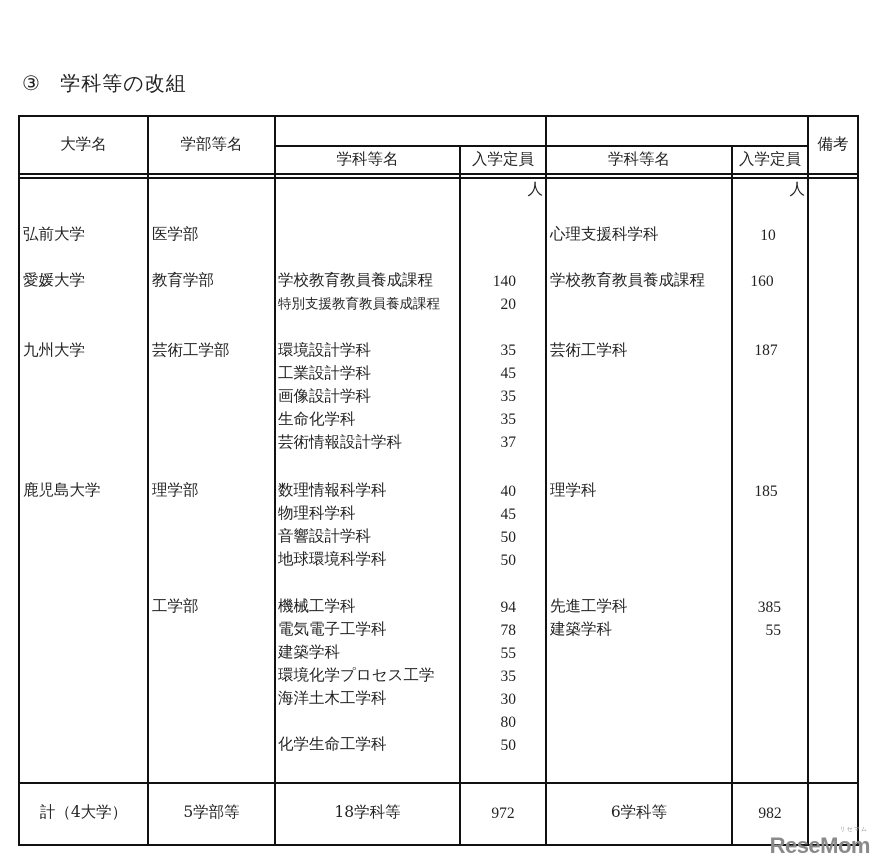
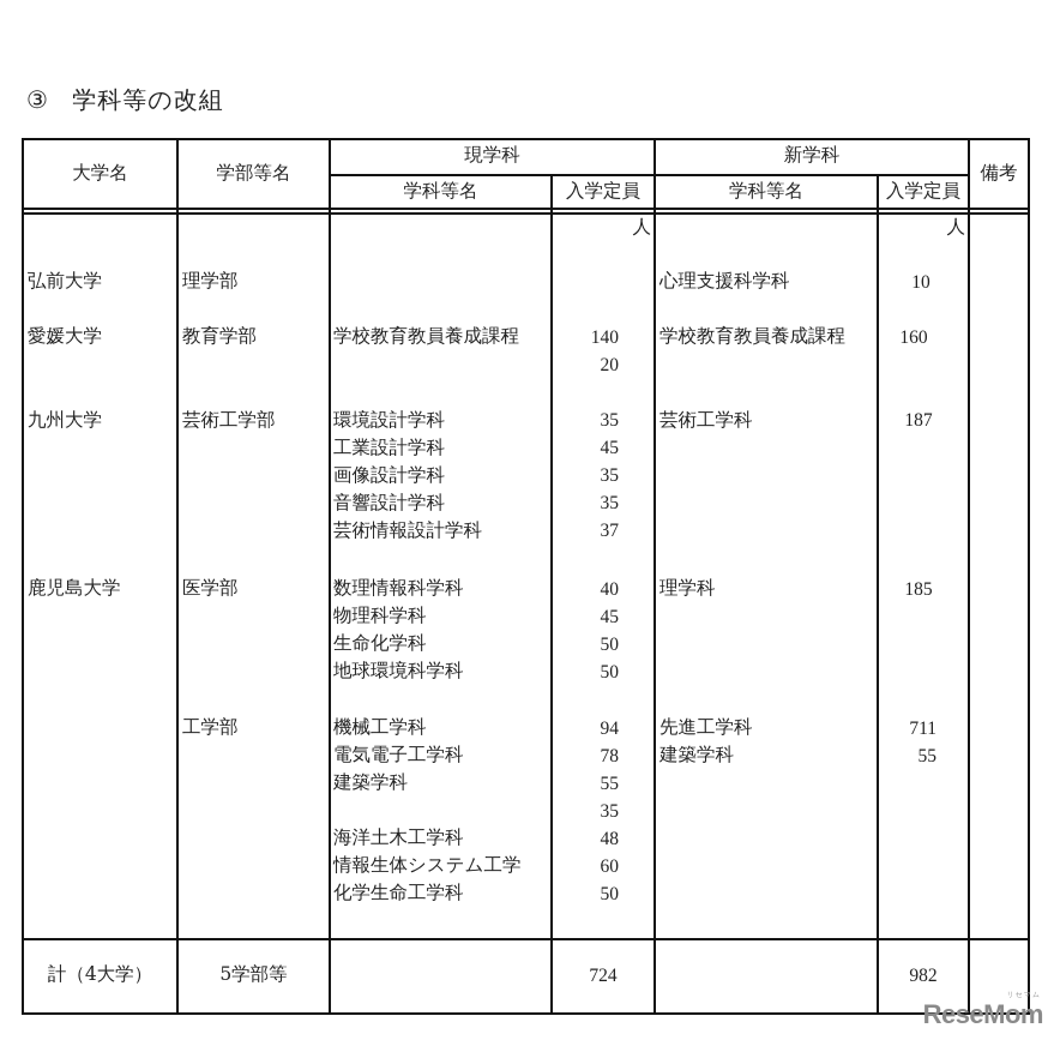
  ③ 学科等の改組
  大学名
  学部等名
+ 現学科
+ 新学科
  学科等名
  入学定員
  学科等名
  入学定員
  備考
  人
  人
  弘前大学
- 医学部
+ 理学部
  心理支援科学科
  10
  愛媛大学
  教育学部
  学校教育教員養成課程
  140
- 特別支援教育教員養成課程
  20
  学校教育教員養成課程
  160
  九州大学
  芸術工学部
  環境設計学科
  35
  工業設計学科
  45
  画像設計学科
  35
- 生命化学科
+ 音響設計学科
  35
  芸術情報設計学科
  37
  芸術工学科
  187
  鹿児島大学
- 理学部
+ 医学部
  数理情報科学科
  40
  物理科学科
  45
- 音響設計学科
+ 生命化学科
  50
  地球環境科学科
  50
  理学科
  185
  工学部
  機械工学科
  94
  電気電子工学科
  78
  建築学科
  55
- 環境化学プロセス工学
  35
  海洋土木工学科
- 30
+ 48
+ 情報生体システム工学
- 80
+ 60
  化学生命工学科
  50
  先進工学科
- 385
+ 711
  建築学科
  55
  計（4大学）
  5学部等
- 18学科等
- 972
+ 724
- 6学科等
  982
  ReseMom
